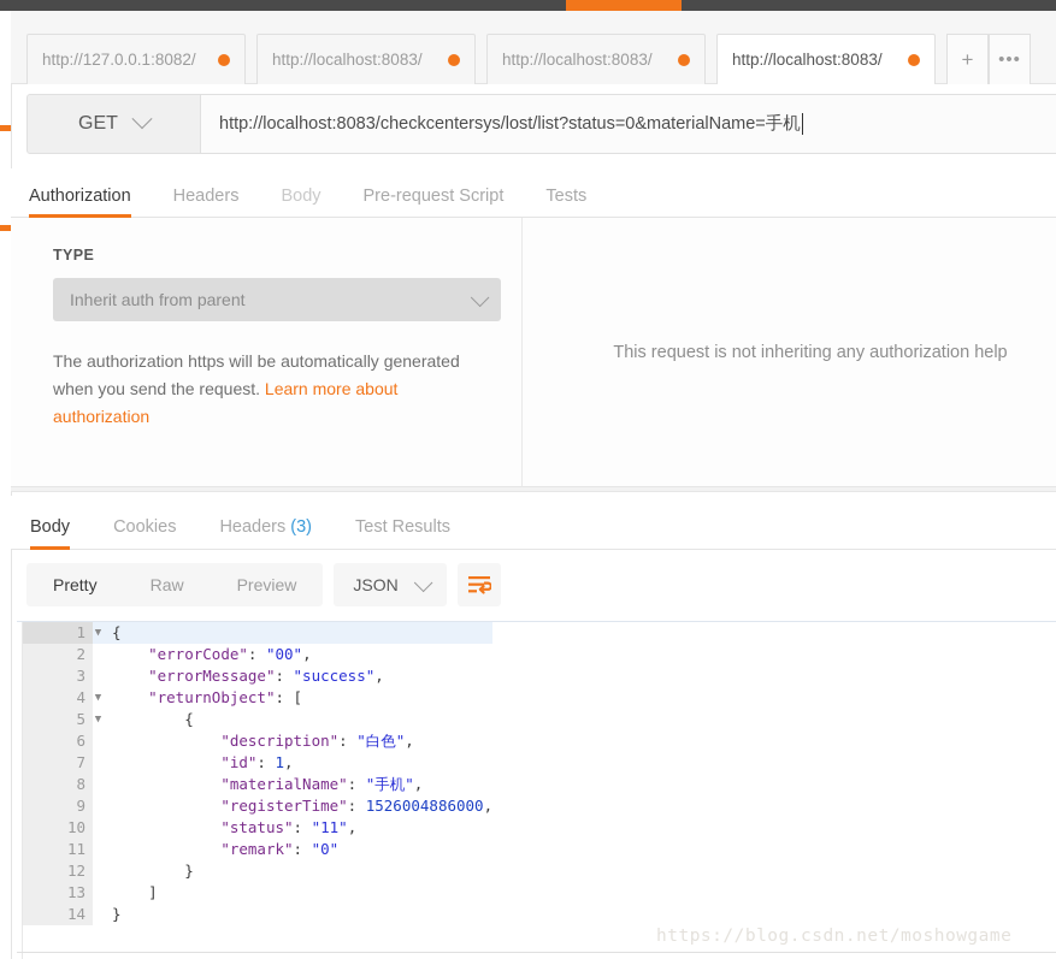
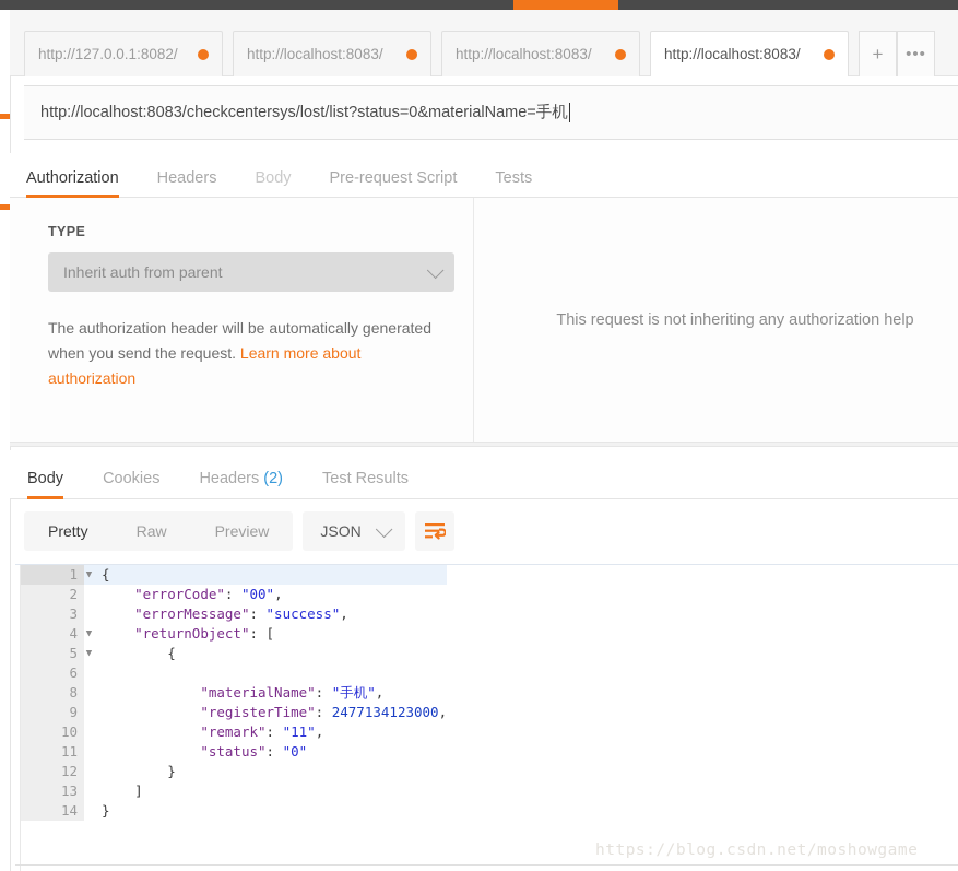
  http://127.0.0.1:8082/
  http://localhost:8083/
  http://localhost:8083/
  http://localhost:8083/
  +
  •••
- GET
  http://localhost:8083/checkcentersys/lost/list?status=0&materialName=手机
  Authorization
  Headers
  Body
  Pre-request Script
  Tests
  TYPE
  Inherit auth from parent
- The authorization https will be automatically generated when you send the request. Learn more about authorization
+ The authorization header will be automatically generated when you send the request. Learn more about authorization
  This request is not inheriting any authorization help
  Body
  Cookies
- Headers (3)
+ Headers (2)
  Test Results
  Pretty
  Raw
  Preview
  JSON
  1
  ▼
  {
  2
  "errorCode": "00",
  3
  "errorMessage": "success",
  4
  ▼
  "returnObject": [
  5
  ▼
  {
  6
- "description": "白色",
- 7
- "id": 1,
  8
  "materialName": "手机",
  9
- "registerTime": 1526004886000,
+ "registerTime": 2477134123000,
  10
- "status": "11",
+ "remark": "11",
  11
- "remark": "0"
+ "status": "0"
  12
  }
  13
  ]
  14
  }
  https://blog.csdn.net/moshowgame
